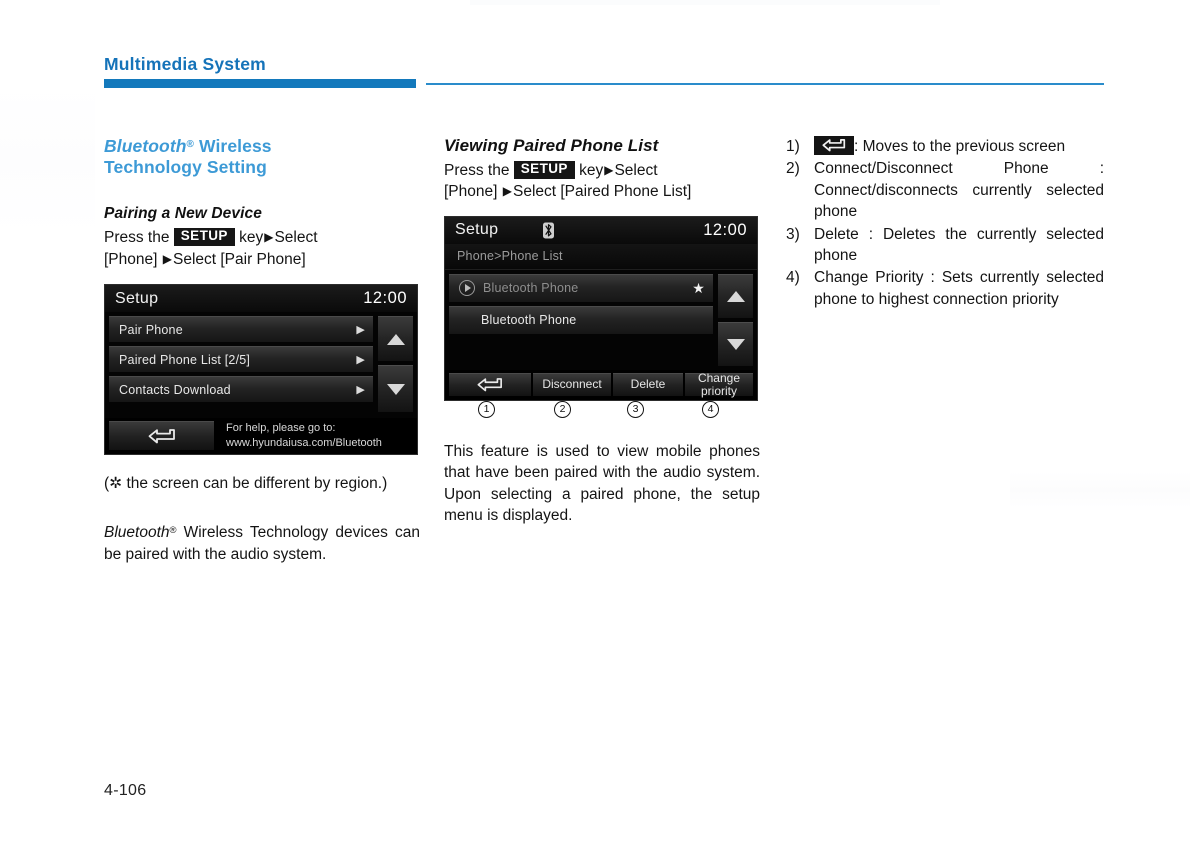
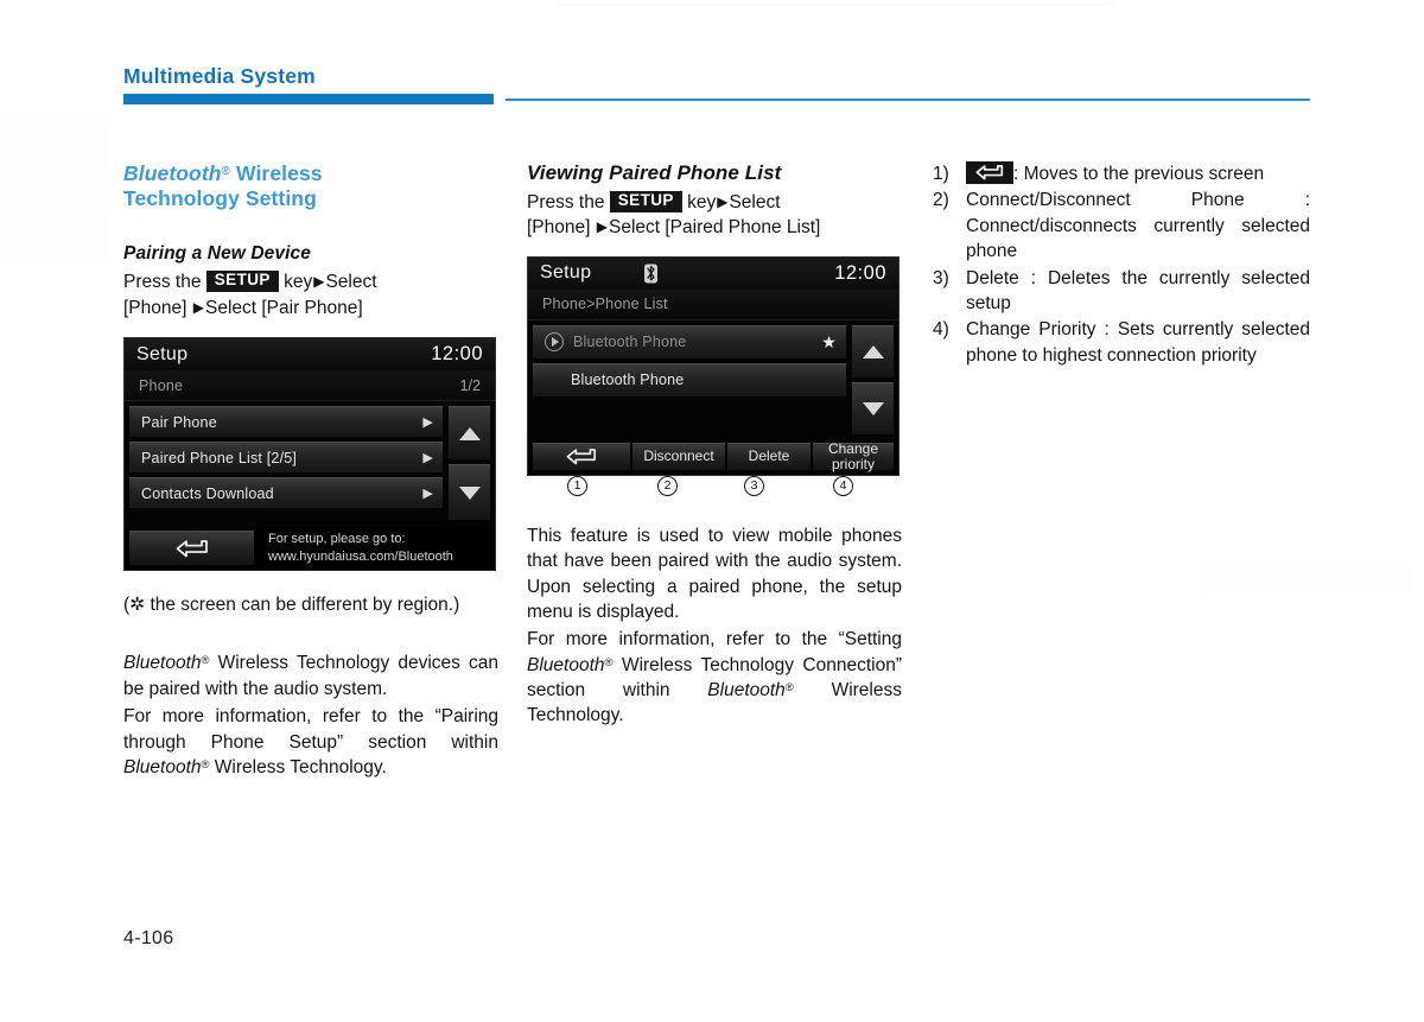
  Multimedia System
  Bluetooth® Wireless
  Technology Setting
  Pairing a New Device
  Press the SETUP key▶Select
  [Phone] ▶Select [Pair Phone]
  Setup
  12:00
+ Phone
+ 1/2
  Pair Phone
  ▶
  Paired Phone List [2/5]
  ▶
  Contacts Download
  ▶
- For help, please go to:
+ For setup, please go to:
  www.hyundaiusa.com/Bluetooth
  (✲ the screen can be different by region.)
  Bluetooth® Wireless Technology devices can be paired with the audio system.
+ For more information, refer to the “Pairing through Phone Setup” section within Bluetooth® Wireless Technology.
  Viewing Paired Phone List
  Press the SETUP key▶Select
  [Phone] ▶Select [Paired Phone List]
  Setup
  12:00
  Phone>Phone List
  Bluetooth Phone
  ★
  Bluetooth Phone
  Disconnect
  Delete
  Change
  priority
  1
  2
  3
  4
  This feature is used to view mobile phones that have been paired with the audio system. Upon selecting a paired phone, the setup menu is displayed.
+ For more information, refer to the “Setting Bluetooth® Wireless Technology Connection” section within Bluetooth® Wireless Technology.
  1)
  : Moves to the previous screen
  2)
  Connect/Disconnect Phone : Connect/disconnects currently selected phone
  3)
- Delete : Deletes the currently selected phone
+ Delete : Deletes the currently selected setup
  4)
  Change Priority : Sets currently selected phone to highest connection priority
  4-106
